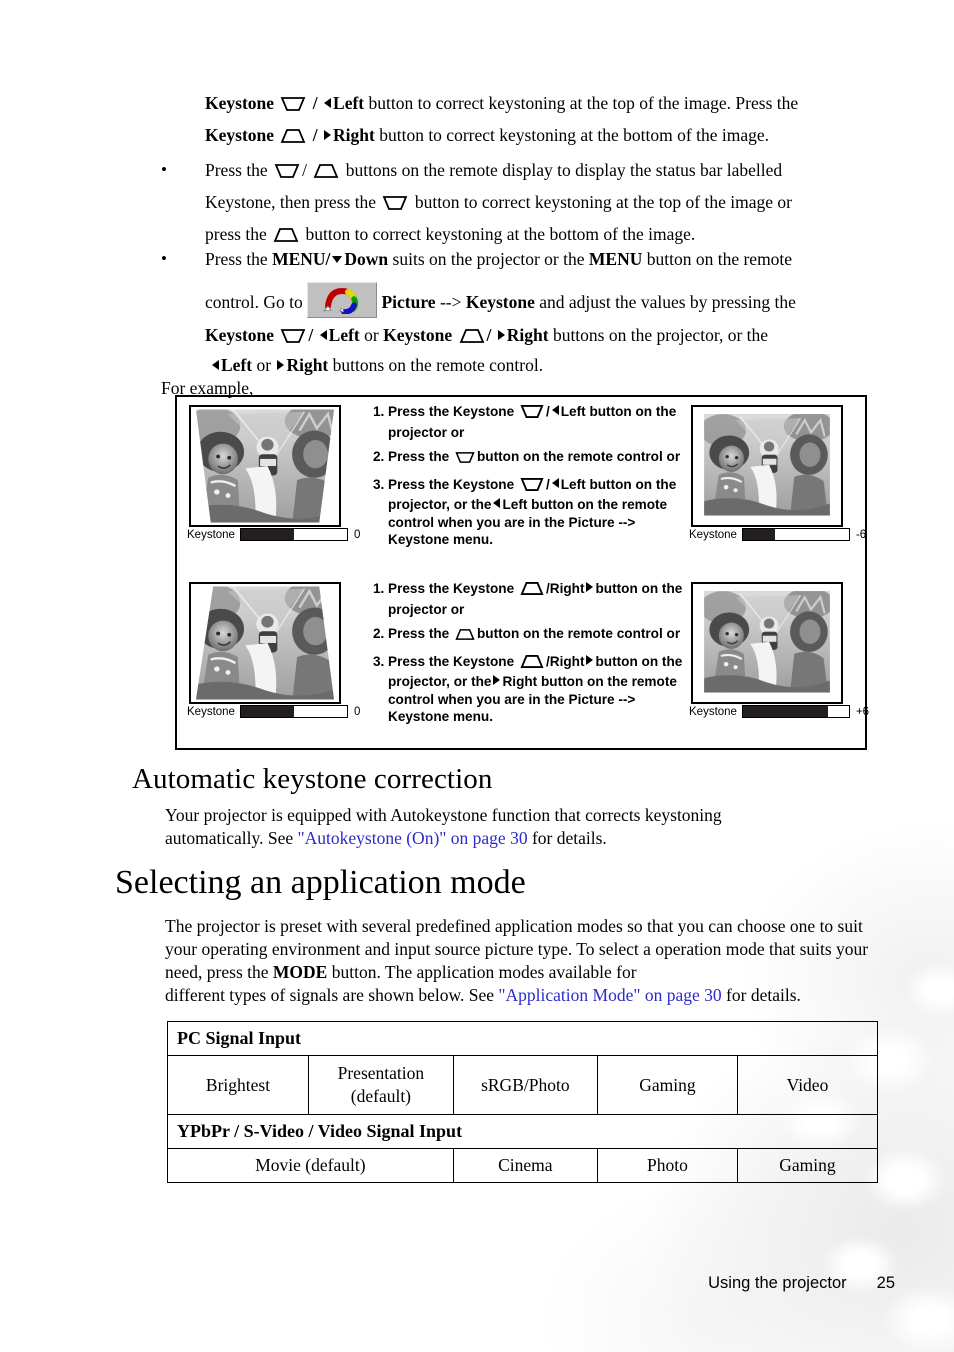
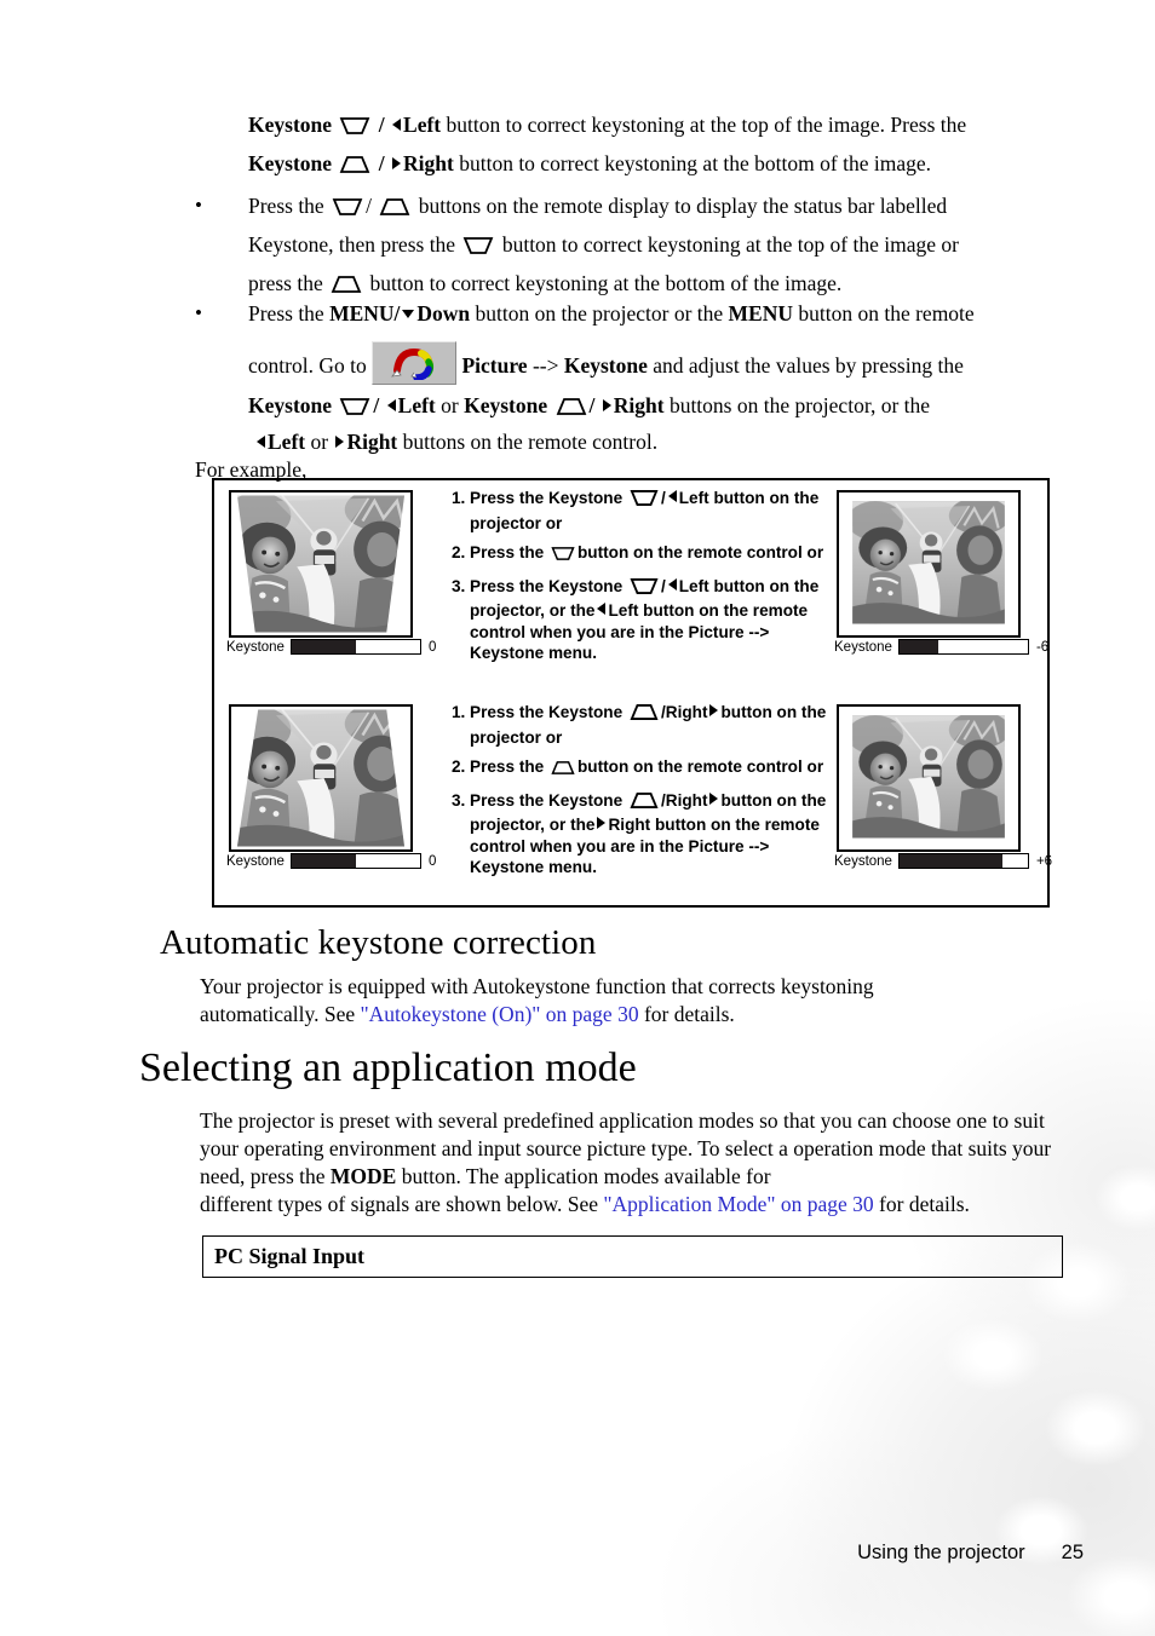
  Keystone / Left button to correct keystoning at the top of the image. Press the
  Keystone / Right button to correct keystoning at the bottom of the image.
  •
  Press the / buttons on the remote display to display the status bar labelled
  Keystone, then press the button to correct keystoning at the top of the image or
  press the button to correct keystoning at the bottom of the image.
  •
- Press the MENU/ Down suits on the projector or the MENU button on the remote
+ Press the MENU/ Down button on the projector or the MENU button on the remote
  control. Go to Picture --> Keystone and adjust the values by pressing the
  Keystone / Left or Keystone / Right buttons on the projector, or the
  Left or Right buttons on the remote control.
  For example,
  Keystone
  0
  Keystone
  -6
  1.
  Press the Keystone / Left button on the projector or
  2.
  Press the button on the remote control or
  3.
  Press the Keystone / Left button on the projector, or the Left button on the remote control when you are in the Picture --> Keystone menu.
  Keystone
  0
  Keystone
  +6
  1.
  Press the Keystone /Right button on the projector or
  2.
  Press the button on the remote control or
  3.
  Press the Keystone /Right button on the projector, or the Right button on the remote control when you are in the Picture --> Keystone menu.
  Automatic keystone correction
  Your projector is equipped with Autokeystone function that corrects keystoning automatically. See "Autokeystone (On)" on page 30 for details.
  Selecting an application mode
  The projector is preset with several predefined application modes so that you can choose one to suit your operating environment and input source picture type. To select a operation mode that suits your need, press the MODE button. The application modes available for
  different types of signals are shown below. See "Application Mode" on page 30 for details.
  PC Signal Input
- Brightest	Presentation (default)	sRGB/Photo	Gaming	Video
- YPbPr / S-Video / Video Signal Input
- Movie (default)	Cinema	Photo	Gaming
  Using the projector 25
